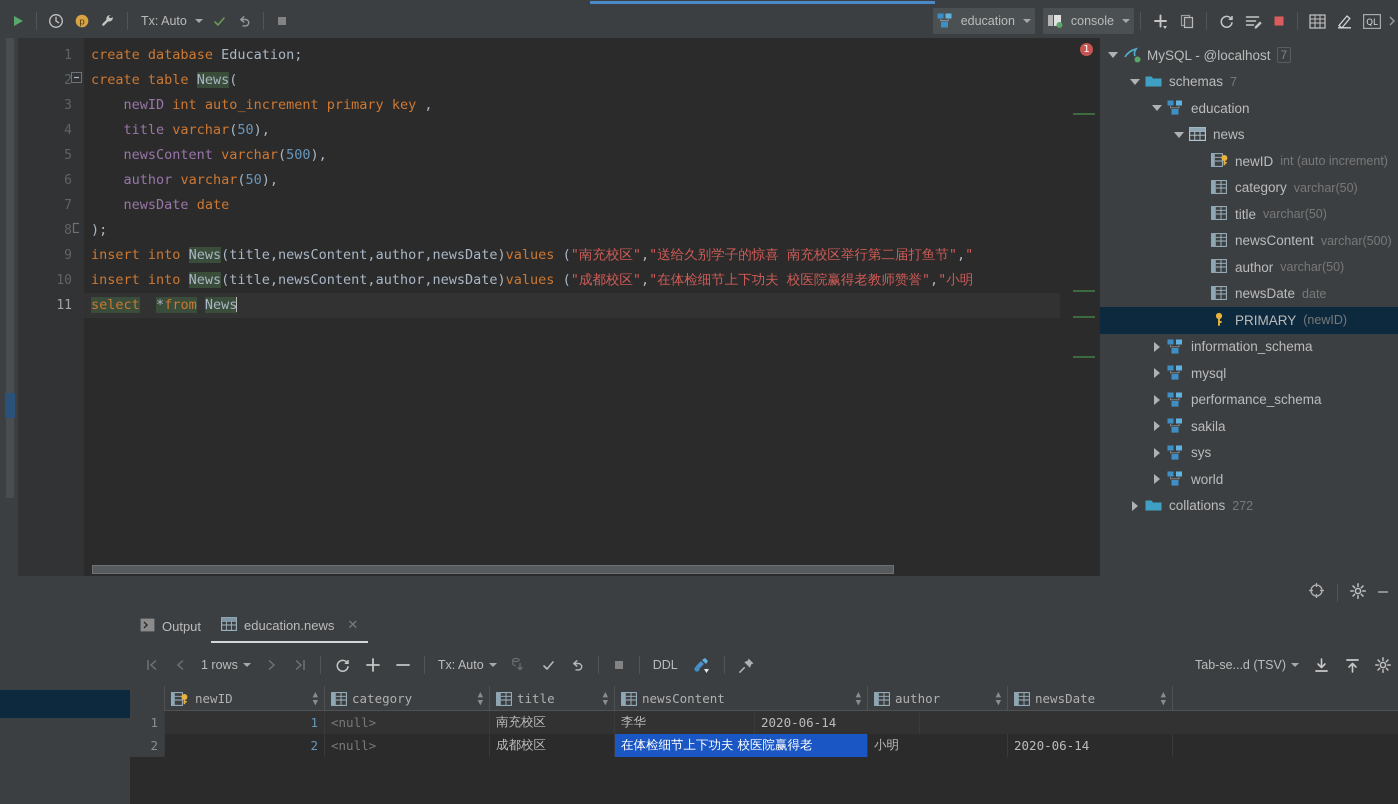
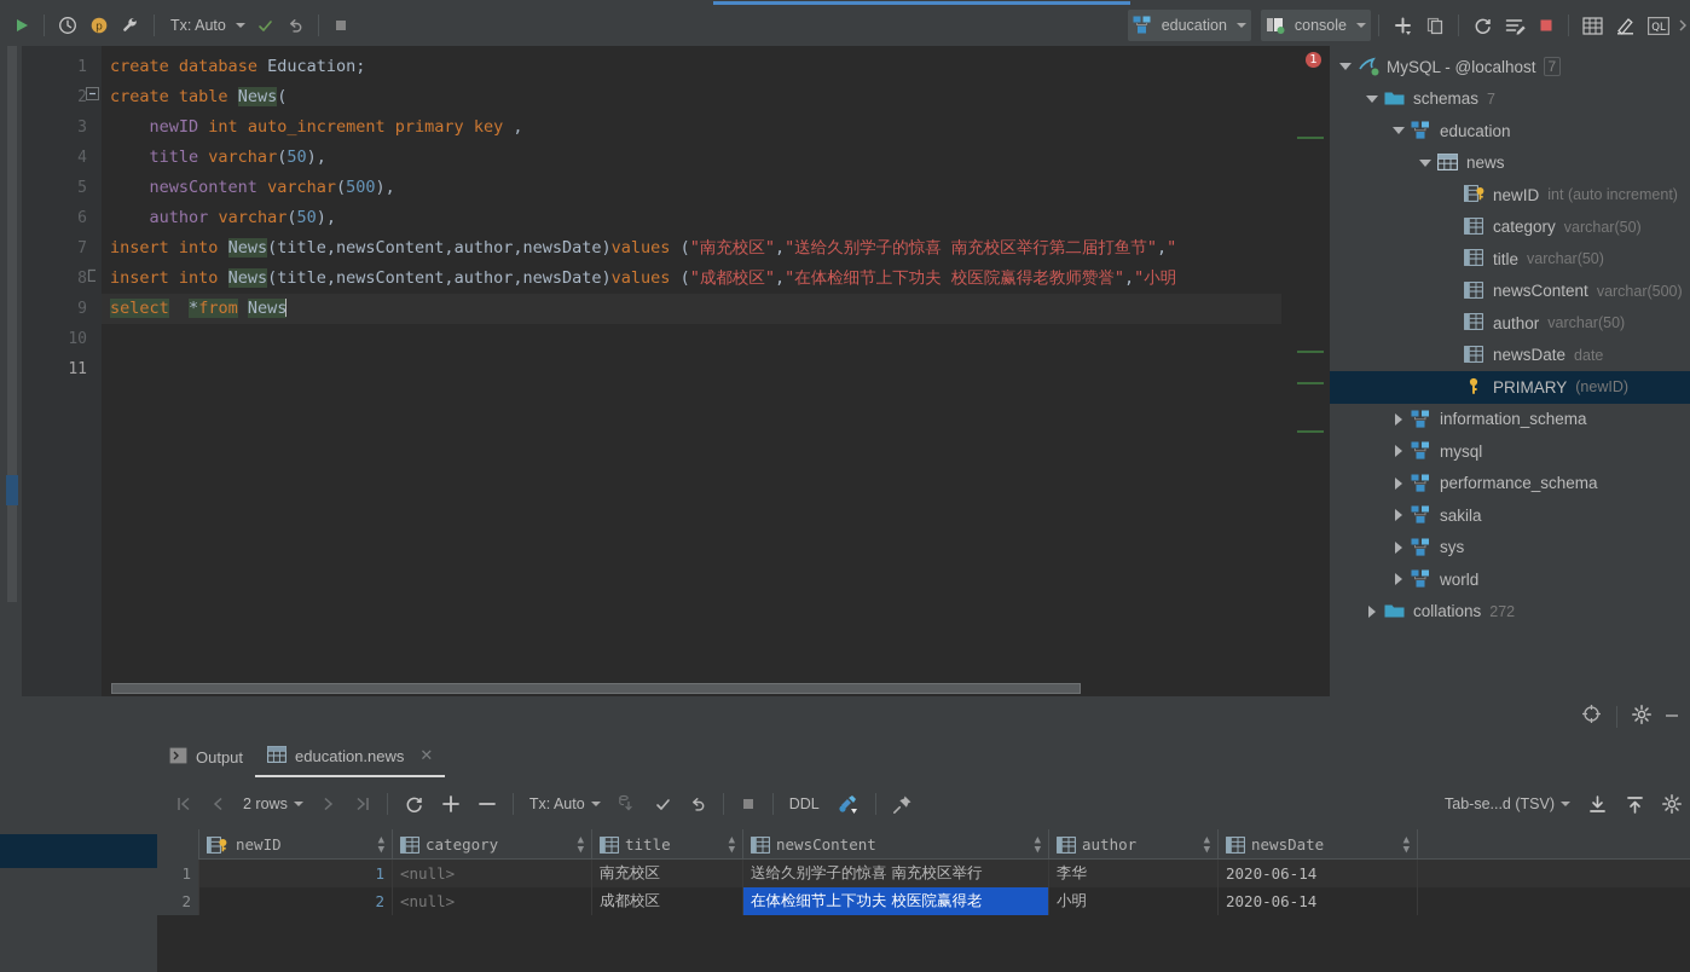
  p
  Tx: Auto
  education
  console
  QL
  1
  2
  3
  4
  5
  6
  7
  8
  9
  10
  11
  create database Education;
  create table News(
  newID int auto_increment primary key ,
  title varchar(50),
  newsContent varchar(500),
  author varchar(50),
- newsDate date
- );
  insert into News(title,newsContent,author,newsDate)values ("南充校区","送给久别学子的惊喜 南充校区举行第二届打鱼节","
  insert into News(title,newsContent,author,newsDate)values ("成都校区","在体检细节上下功夫 校医院赢得老教师赞誉","小明
  select *from News
  1
  MySQL - @localhost
  7
  schemas
  7
  education
  news
  newID
  int (auto increment)
  category
  varchar(50)
  title
  varchar(50)
  newsContent
  varchar(500)
  author
  varchar(50)
  newsDate
  date
  PRIMARY
  (newID)
  information_schema
  mysql
  performance_schema
  sakila
  sys
  world
  collations
  272
  Output
  education.news
  ✕
- 1 rows
+ 2 rows
  Tx: Auto
  DDL
  Tab-se...d (TSV)
  newID
  ▲
  ▼
  category
  ▲
  ▼
  title
  ▲
  ▼
  newsContent
  ▲
  ▼
  author
  ▲
  ▼
  newsDate
  ▲
  ▼
  1
  1
  <null>
  南充校区
+ 送给久别学子的惊喜 南充校区举行
  李华
  2020-06-14
  2
  2
  <null>
  成都校区
  在体检细节上下功夫 校医院赢得老
  小明
  2020-06-14
